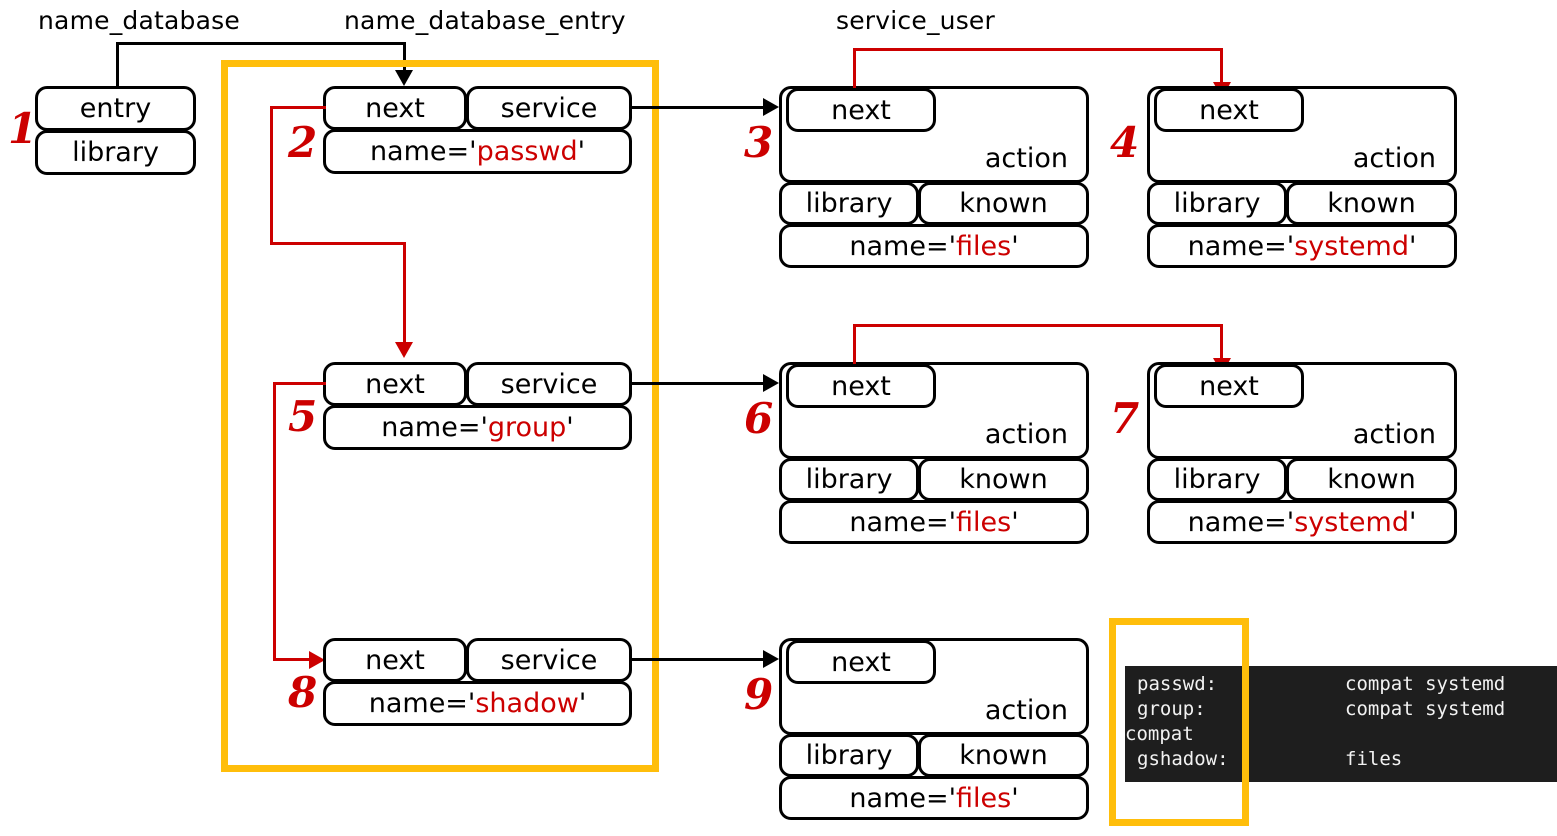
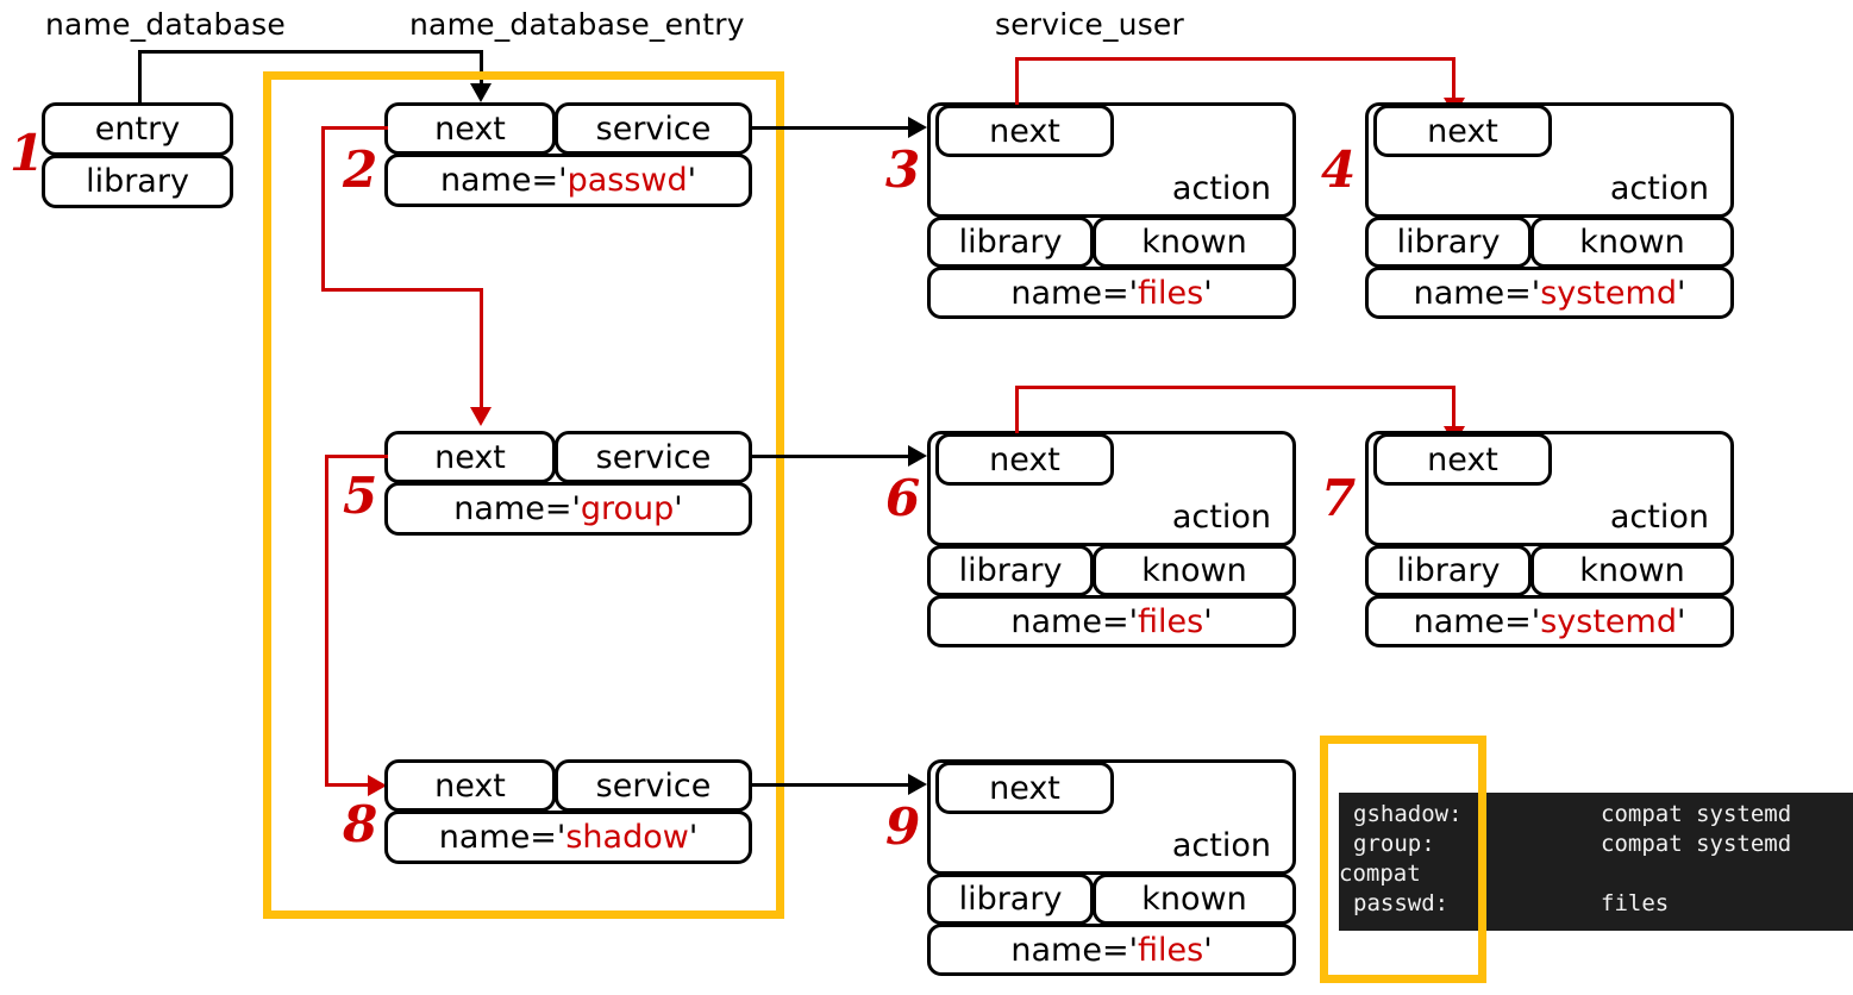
  name_database
  name_database_entry
  service_user
  1
  entry
  library
  2
  next
  service
  name='
  passwd
  '
  3
  action
  next
  library
  known
  name='
  files
  '
  4
  action
  next
  library
  known
  name='
  systemd
  '
  5
  next
  service
  name='
  group
  '
  6
  action
  next
  library
  known
  name='
  files
  '
  7
  action
  next
  library
  known
  name='
  systemd
  '
  8
  next
  service
  name='
  shadow
  '
  9
  action
  next
  library
  known
  name='
  files
  '
- passwd:
+ gshadow:
  compat systemd
  group:
  compat systemd
  compat
- gshadow:
+ passwd:
  files
